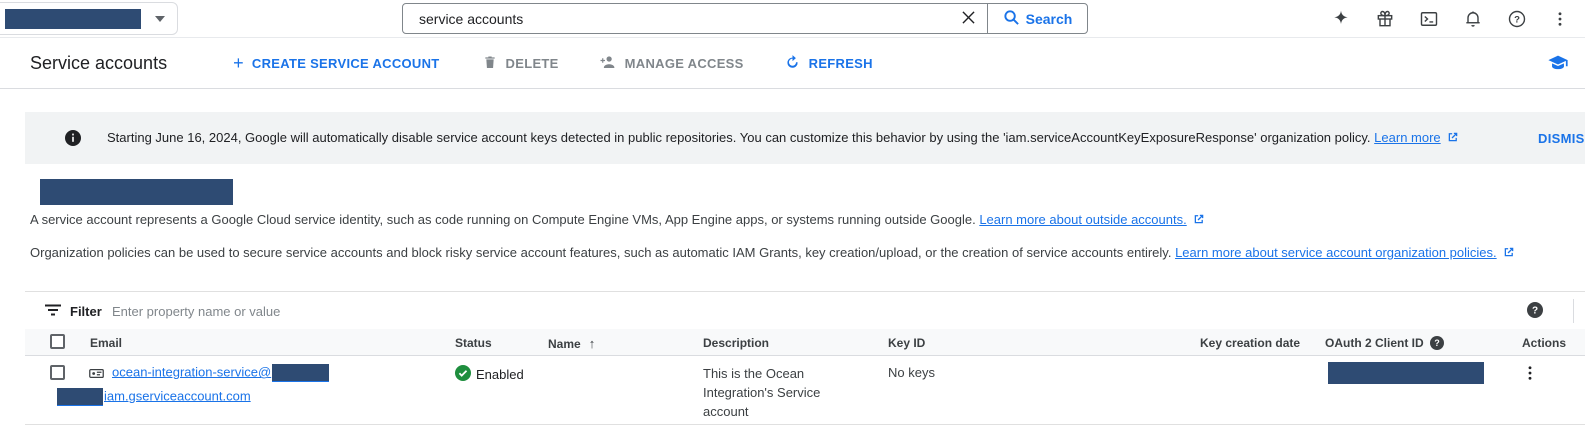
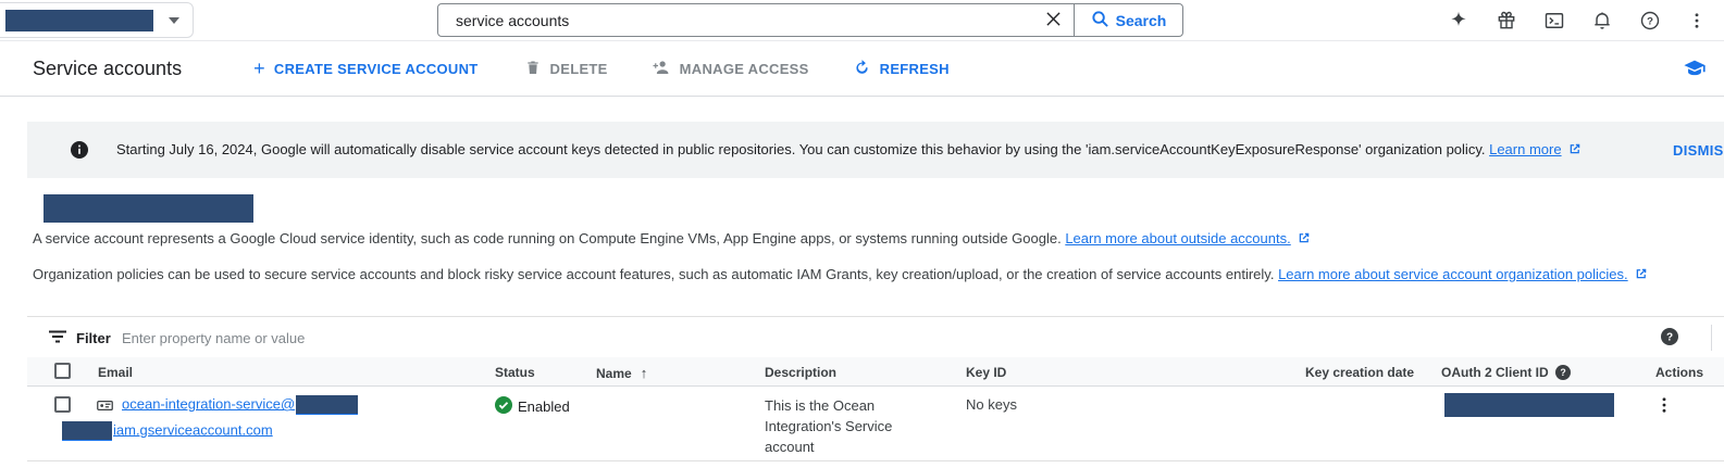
  service accounts
  Search
  ?
  Service accounts
  +
  CREATE SERVICE ACCOUNT
  DELETE
  MANAGE ACCESS
  REFRESH
- Starting June 16, 2024, Google will automatically disable service account keys detected in public repositories. You can customize this behavior by using the 'iam.serviceAccountKeyExposureResponse' organization policy. Learn more
+ Starting July 16, 2024, Google will automatically disable service account keys detected in public repositories. You can customize this behavior by using the 'iam.serviceAccountKeyExposureResponse' organization policy. Learn more
  DISMIS
  A service account represents a Google Cloud service identity, such as code running on Compute Engine VMs, App Engine apps, or systems running outside Google. Learn more about outside accounts.
  Organization policies can be used to secure service accounts and block risky service account features, such as automatic IAM Grants, key creation/upload, or the creation of service accounts entirely. Learn more about service account organization policies.
  Filter
  Enter property name or value
  ?
  Email
  Status
  Name ↑
  Description
  Key ID
  Key creation date
  OAuth 2 Client ID
  ?
  Actions
  ocean-integration-service@
  iam.gserviceaccount.com
  Enabled
  This is the Ocean Integration's Service account
  No keys
